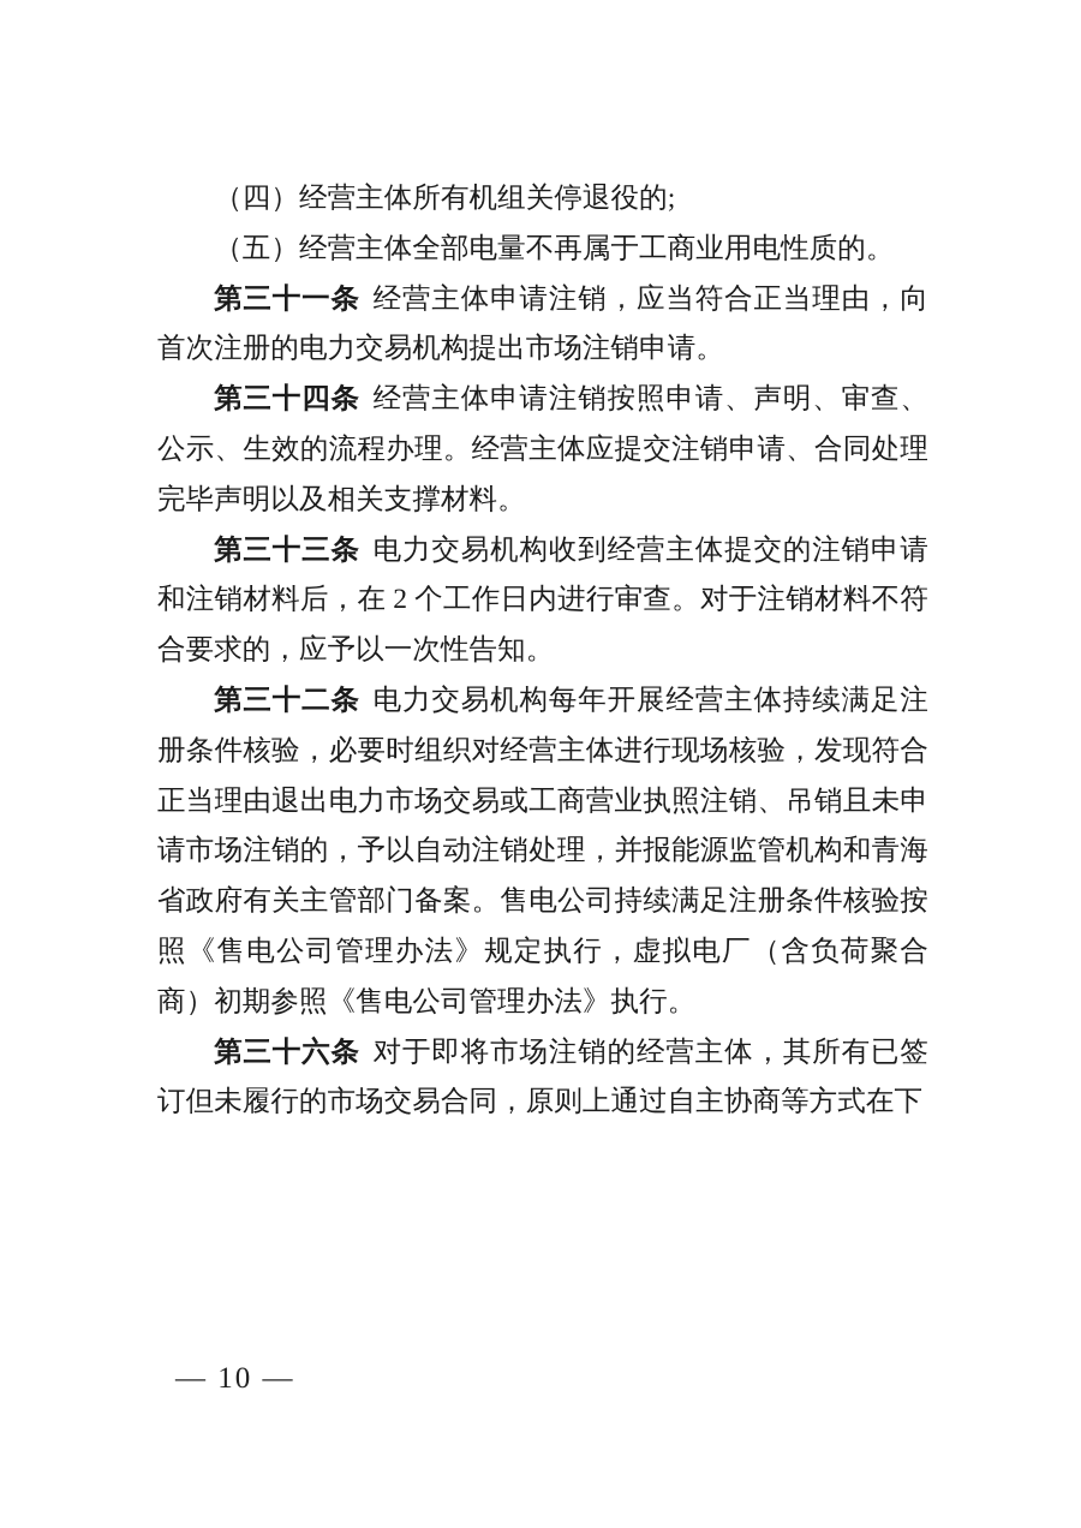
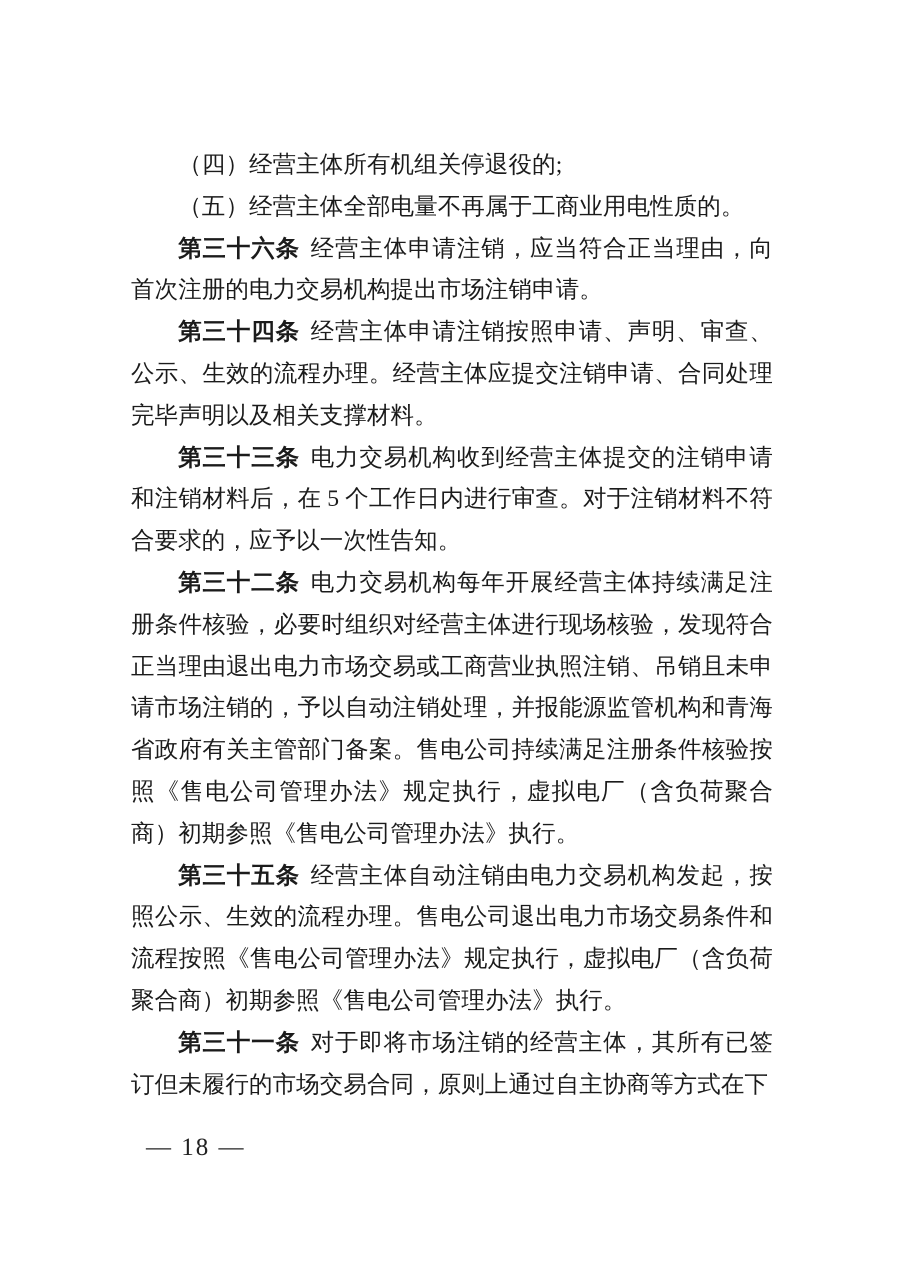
  （四）经营主体所有机组关停退役的;
  （五）经营主体全部电量不再属于工商业用电性质的。
- 第三十一条 经营主体申请注销，应当符合正当理由，向首次注册的电力交易机构提出市场注销申请。
+ 第三十六条 经营主体申请注销，应当符合正当理由，向首次注册的电力交易机构提出市场注销申请。
  第三十四条 经营主体申请注销按照申请、声明、审查、公示、生效的流程办理。经营主体应提交注销申请、合同处理完毕声明以及相关支撑材料。
- 第三十三条 电力交易机构收到经营主体提交的注销申请和注销材料后，在 2 个工作日内进行审查。对于注销材料不符合要求的，应予以一次性告知。
+ 第三十三条 电力交易机构收到经营主体提交的注销申请和注销材料后，在 5 个工作日内进行审查。对于注销材料不符合要求的，应予以一次性告知。
  第三十二条 电力交易机构每年开展经营主体持续满足注册条件核验，必要时组织对经营主体进行现场核验，发现符合正当理由退出电力市场交易或工商营业执照注销、吊销且未申请市场注销的，予以自动注销处理，并报能源监管机构和青海省政府有关主管部门备案。售电公司持续满足注册条件核验按照《售电公司管理办法》规定执行，虚拟电厂（含负荷聚合商）初期参照《售电公司管理办法》执行。
+ 第三十五条 经营主体自动注销由电力交易机构发起，按照公示、生效的流程办理。售电公司退出电力市场交易条件和流程按照《售电公司管理办法》规定执行，虚拟电厂（含负荷聚合商）初期参照《售电公司管理办法》执行。
- 第三十六条 对于即将市场注销的经营主体，其所有已签订但未履行的市场交易合同，原则上通过自主协商等方式在下
+ 第三十一条 对于即将市场注销的经营主体，其所有已签订但未履行的市场交易合同，原则上通过自主协商等方式在下
- — 10 —
+ — 18 —
